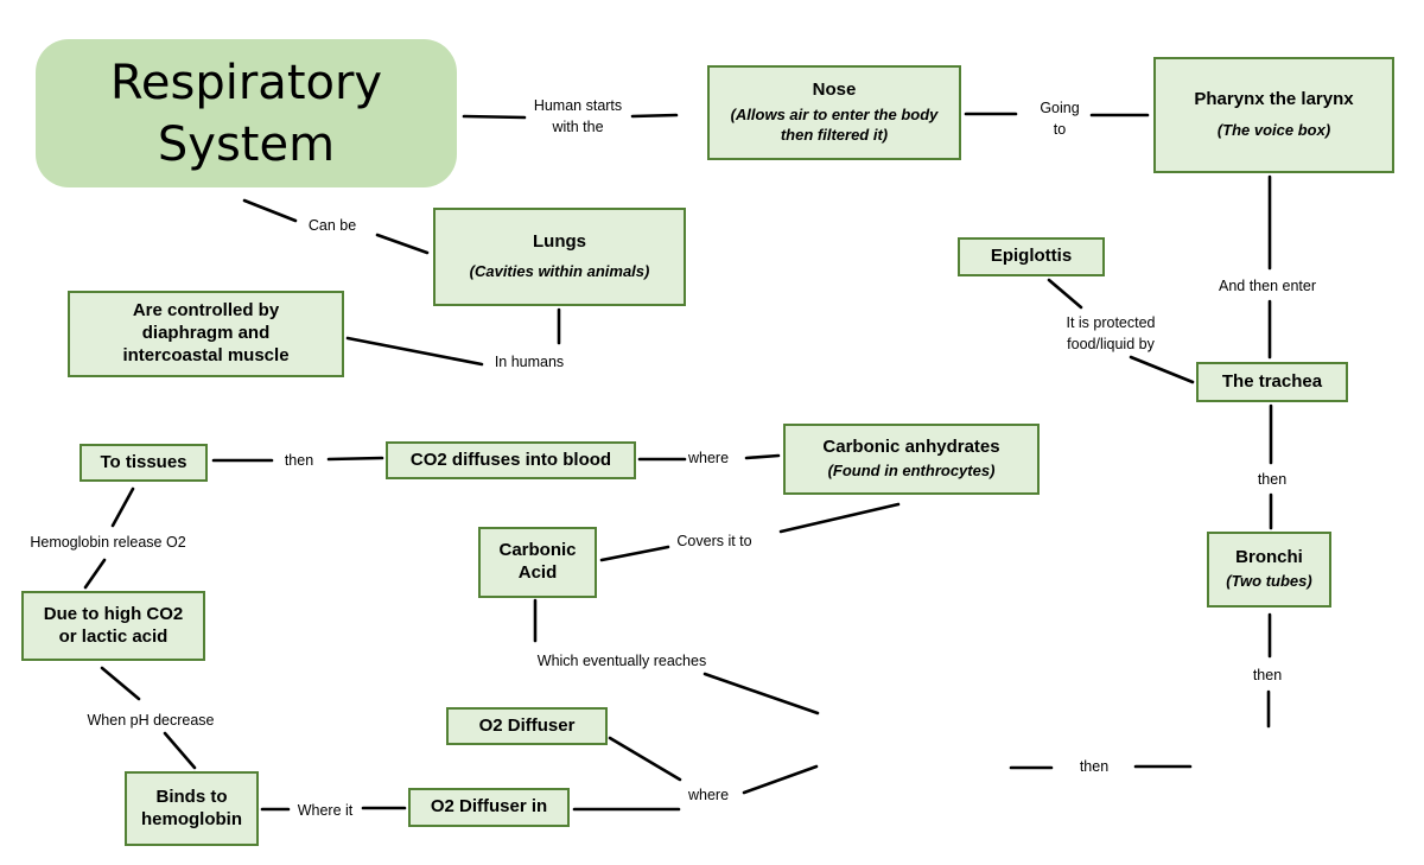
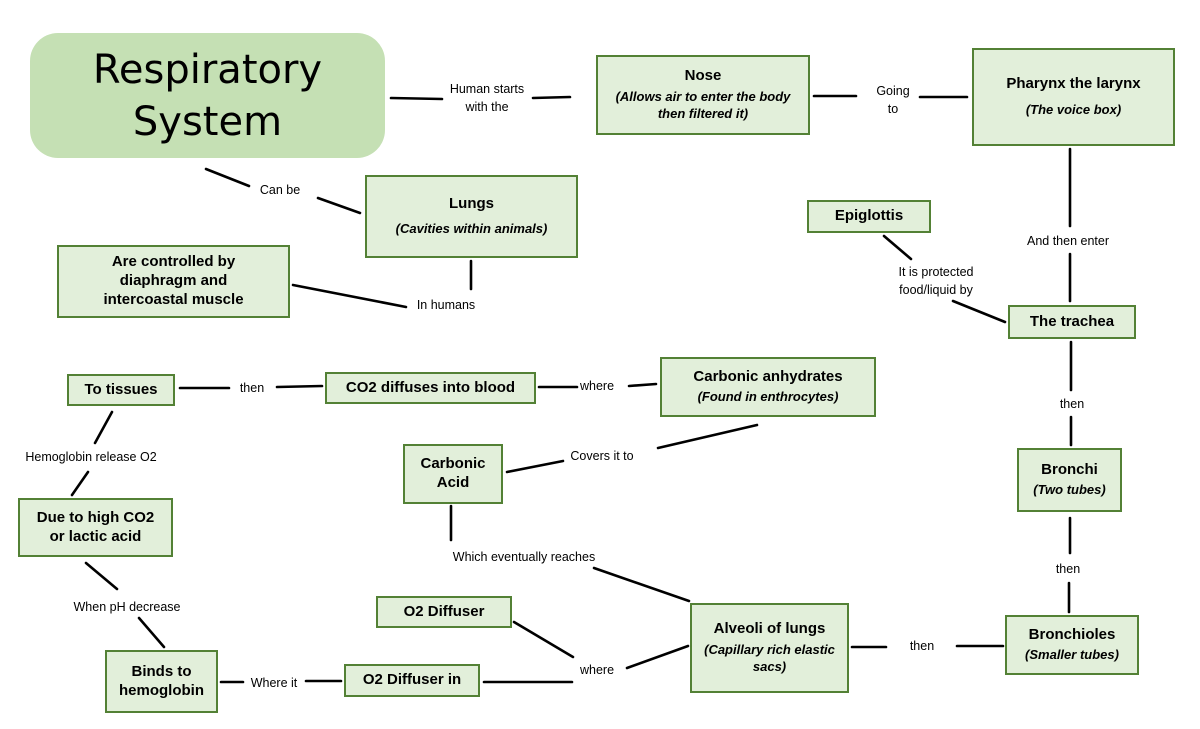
  Respiratory System
  Nose
  (Allows air to enter the body
  then filtered it)
  Pharynx the larynx
  (The voice box)
  Lungs
  (Cavities within animals)
  Epiglottis
  Are controlled by
  diaphragm and
  intercoastal muscle
  The trachea
  To tissues
  CO2 diffuses into blood
  Carbonic anhydrates
  (Found in enthrocytes)
  Carbonic
  Acid
  Bronchi
  (Two tubes)
  Due to high CO2
  or lactic acid
  O2 Diffuser
+ Alveoli of lungs
+ (Capillary rich elastic
+ sacs)
+ Bronchioles
+ (Smaller tubes)
  O2 Diffuser in
  Binds to
  hemoglobin
  Human starts
  with the
  Going
  to
  Can be
  In humans
  And then enter
  It is protected
  food/liquid by
  then
  then
  then
  then
  where
  where
  Where it
  Covers it to
  Hemoglobin release O2
  When pH decrease
  Which eventually reaches
